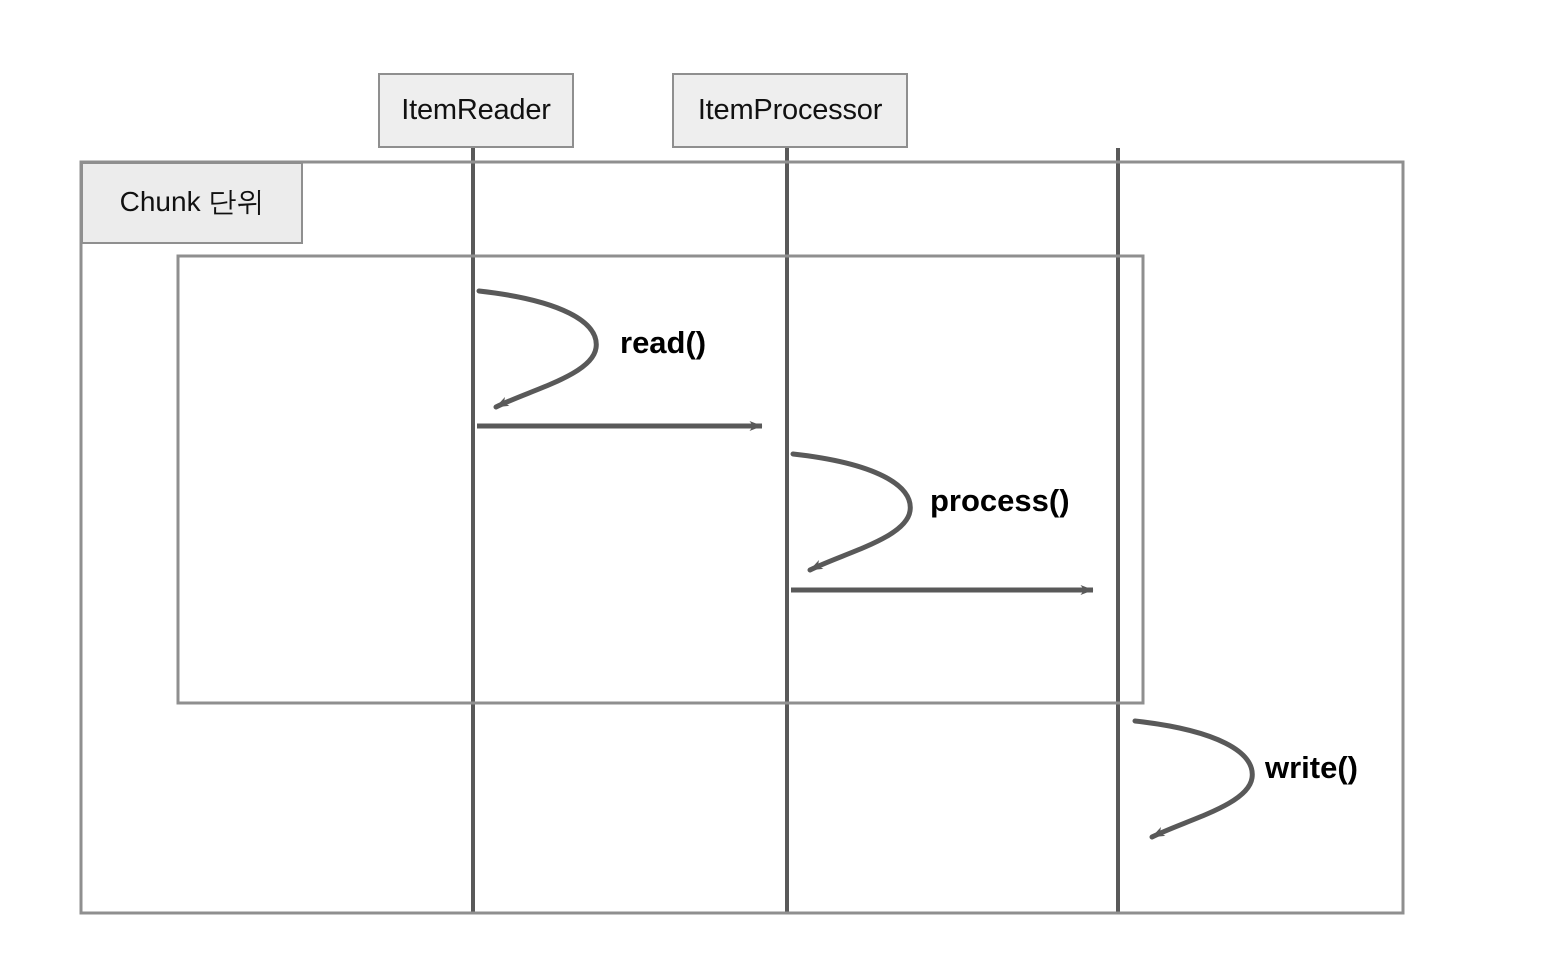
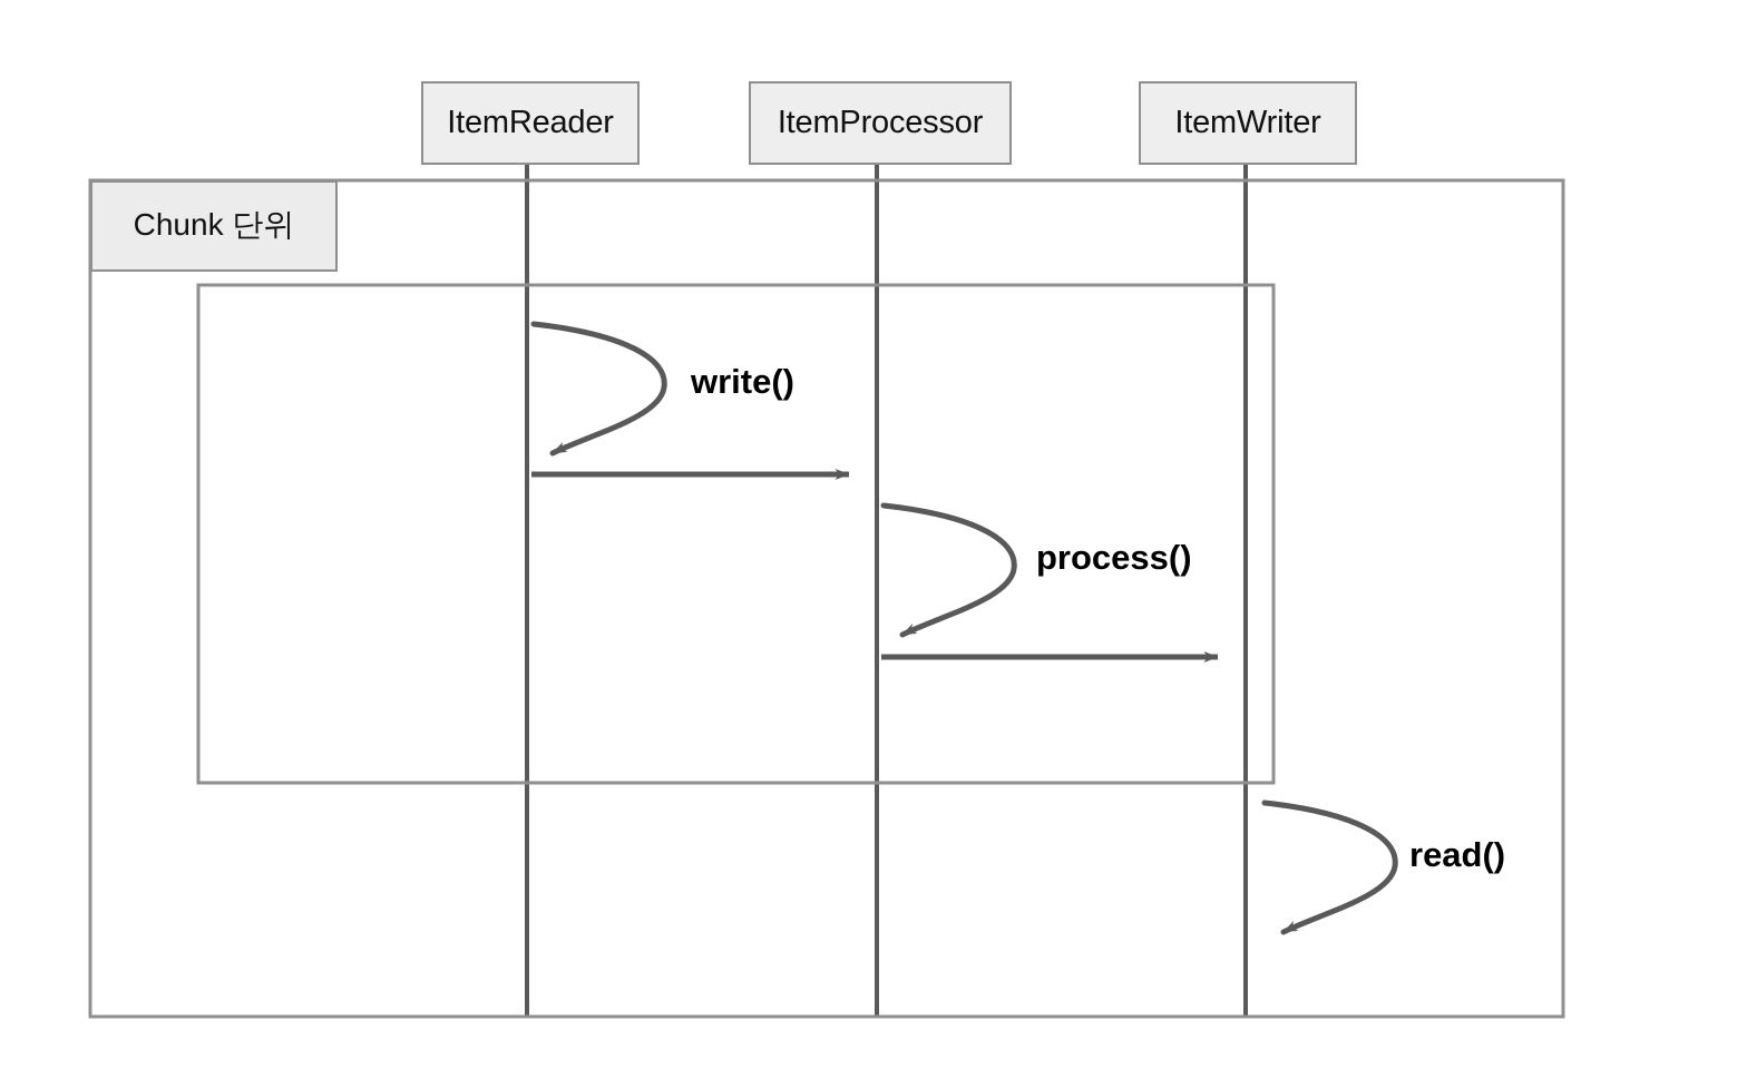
  ItemReader
  ItemProcessor
+ ItemWriter
  Chunk 단위
- read()
+ write()
  process()
- write()
+ read()
